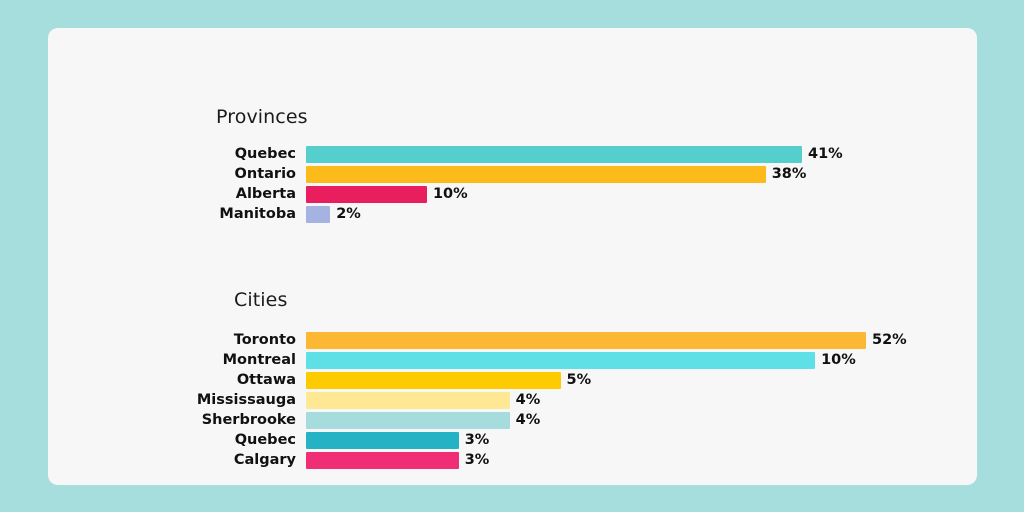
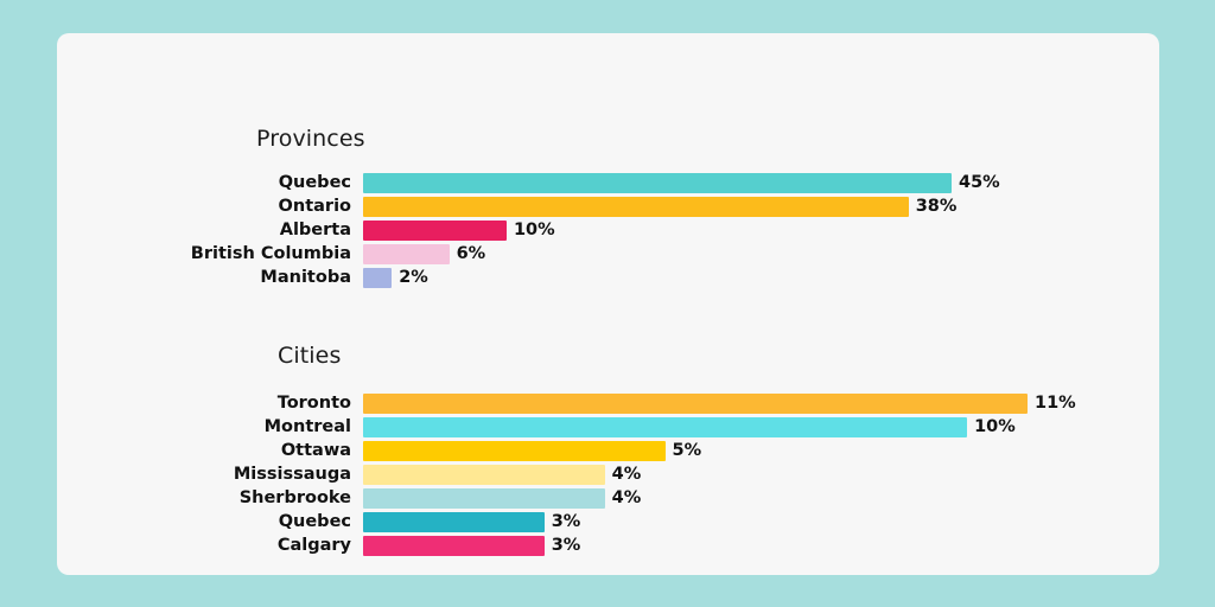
  Provinces
  Quebec
- 41%
+ 45%
  Ontario
  38%
  Alberta
  10%
+ British Columbia
+ 6%
  Manitoba
  2%
  Cities
  Toronto
- 52%
+ 11%
  Montreal
  10%
  Ottawa
  5%
  Mississauga
  4%
  Sherbrooke
  4%
  Quebec
  3%
  Calgary
  3%
